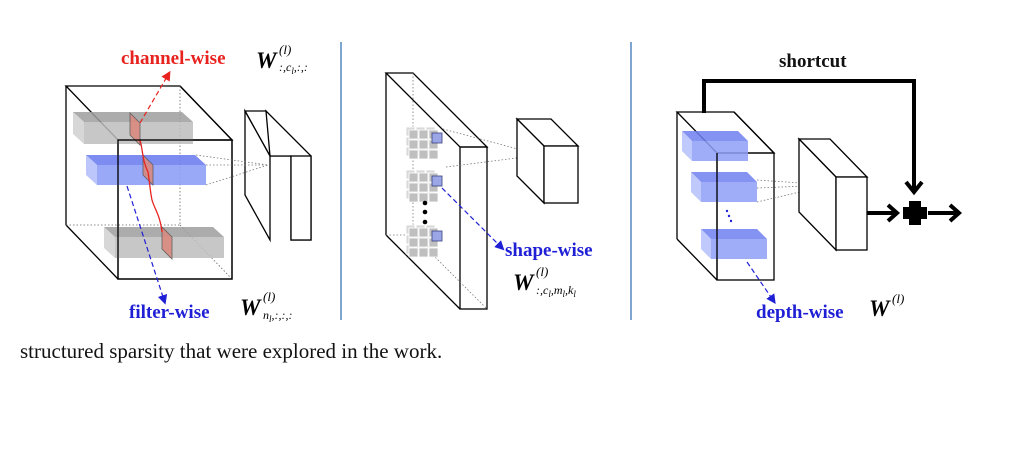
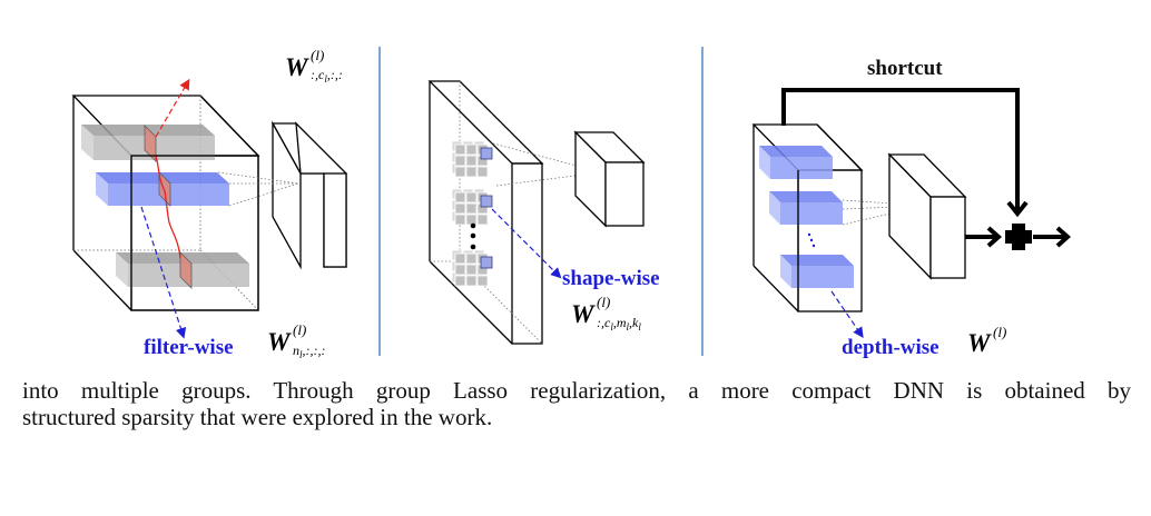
- channel-wise
  W
  (l)
  :,cl,:,:
  filter-wise
  W
  (l)
  nl,:,:,:
  shape-wise
  W
  (l)
  :,cl,ml,kl
  shortcut
  depth-wise
  W
  (l)
+ into multiple groups. Through group Lasso regularization, a more compact DNN is obtained by
  structured sparsity that were explored in the work.
